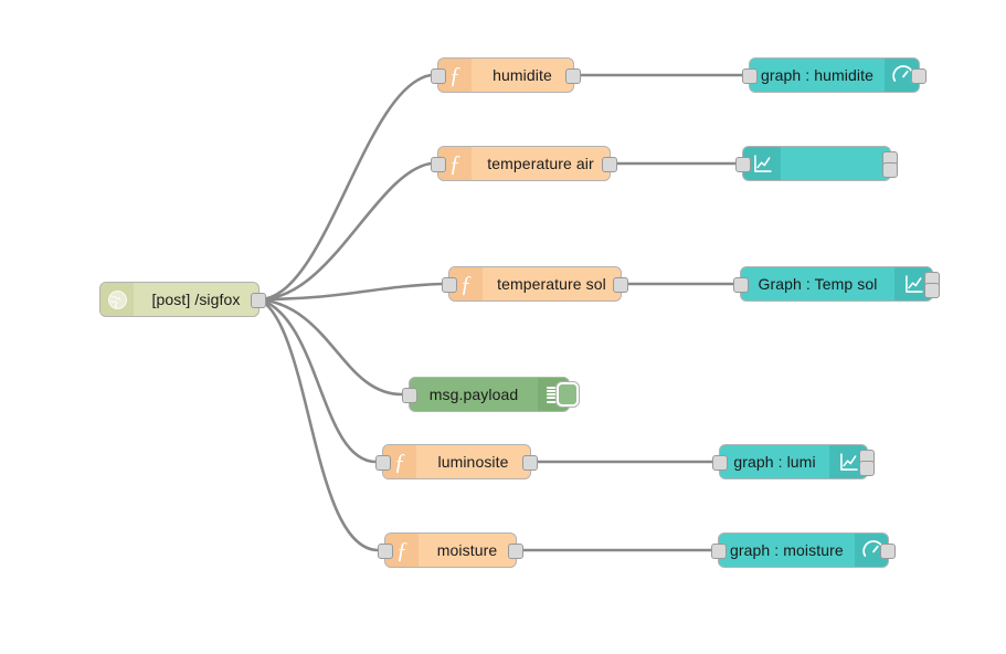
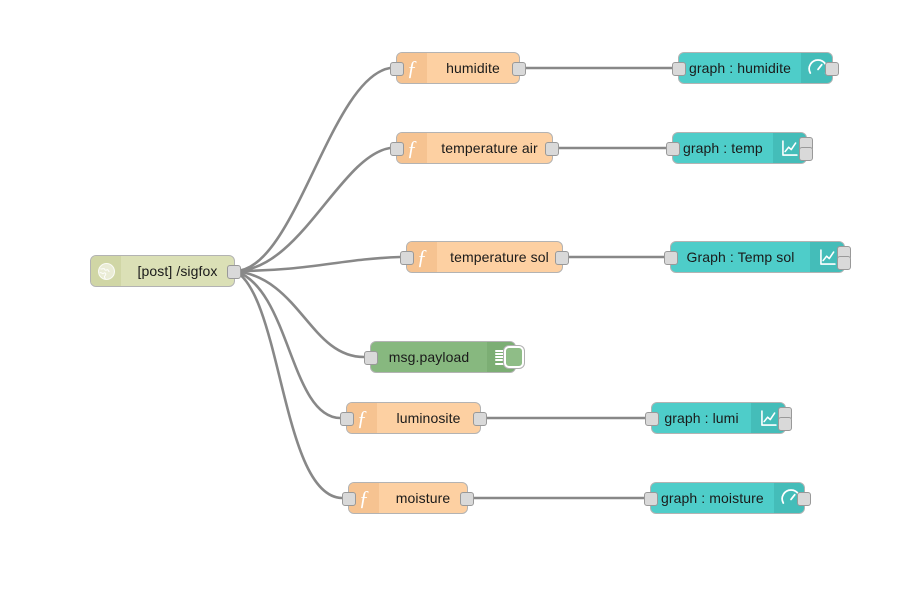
  [post] /sigfox
  ƒ
  humidite
  ƒ
  temperature air
  ƒ
  temperature sol
  ƒ
  luminosite
  ƒ
  moisture
  msg.payload
  graph : humidite
+ graph : temp
  Graph : Temp sol
  graph : lumi
  graph : moisture
